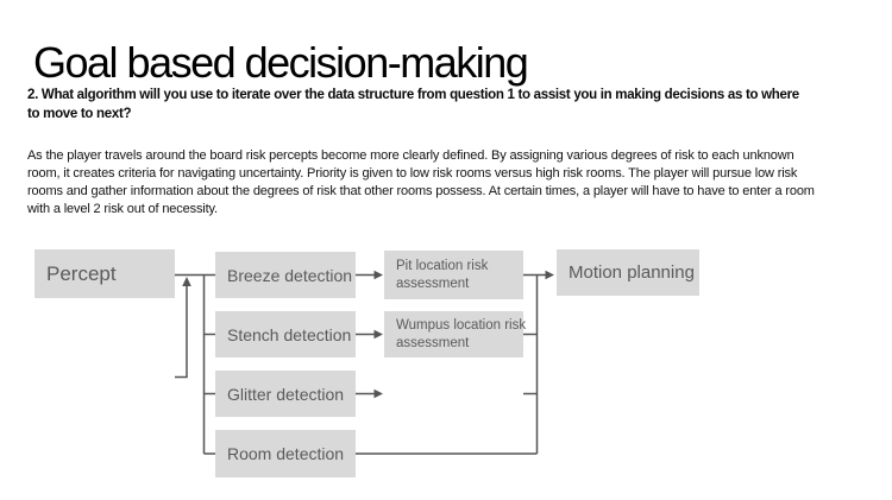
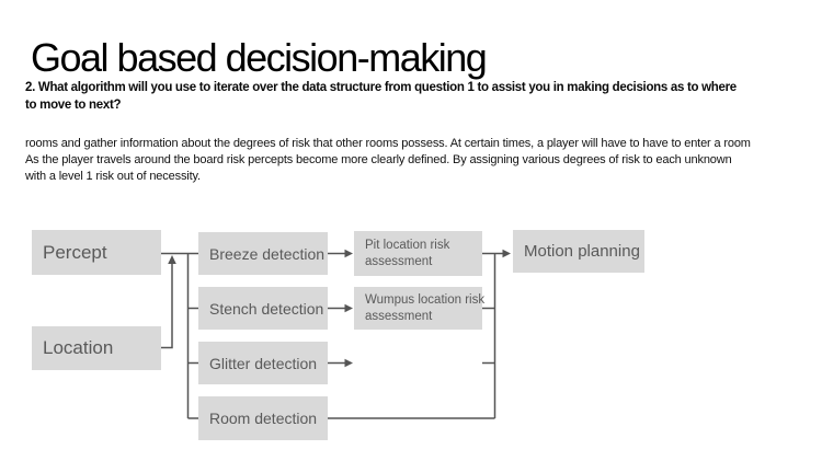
  Goal based decision-making
  2. What algorithm will you use to iterate over the data structure from question 1 to assist you in making decisions as to where
  to move to next?
- As the player travels around the board risk percepts become more clearly defined. By assigning various degrees of risk to each unknown
+ rooms and gather information about the degrees of risk that other rooms possess. At certain times, a player will have to have to enter a room
- room, it creates criteria for navigating uncertainty. Priority is given to low risk rooms versus high risk rooms. The player will pursue low risk
- rooms and gather information about the degrees of risk that other rooms possess. At certain times, a player will have to have to enter a room
+ As the player travels around the board risk percepts become more clearly defined. By assigning various degrees of risk to each unknown
- with a level 2 risk out of necessity.
+ with a level 1 risk out of necessity.
  Percept
+ Location
  Breeze detection
  Stench detection
  Glitter detection
  Room detection
  Pit location risk
  assessment
  Wumpus location risk
  assessment
  Motion planning
